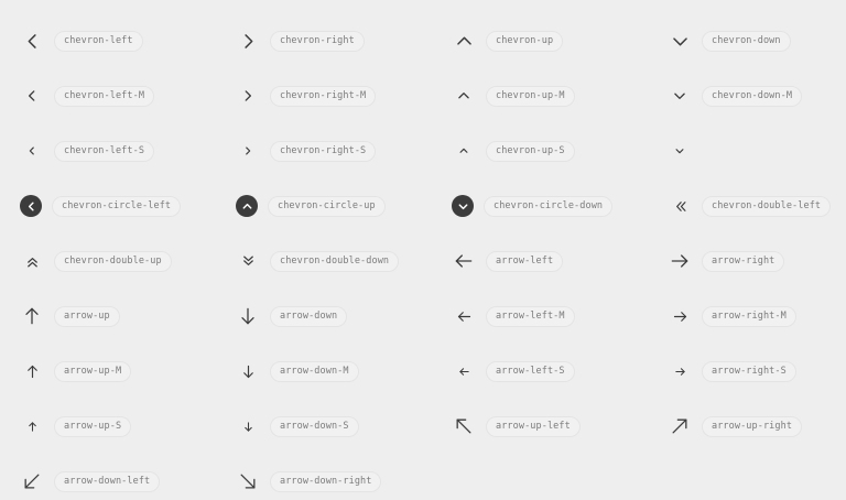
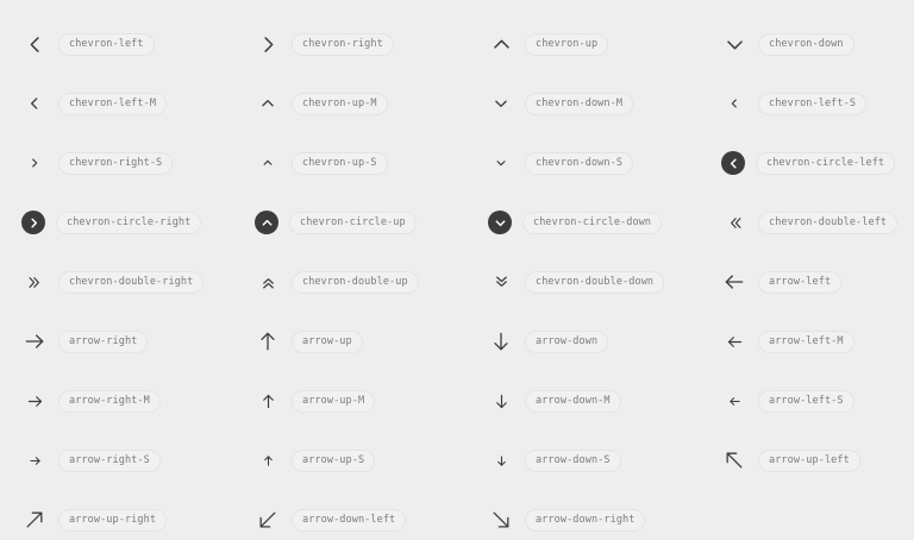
  chevron-left
  chevron-right
  chevron-up
  chevron-down
  chevron-left-M
- chevron-right-M
  chevron-up-M
  chevron-down-M
  chevron-left-S
  chevron-right-S
  chevron-up-S
+ chevron-down-S
  chevron-circle-left
+ chevron-circle-right
  chevron-circle-up
  chevron-circle-down
  chevron-double-left
+ chevron-double-right
  chevron-double-up
  chevron-double-down
  arrow-left
  arrow-right
  arrow-up
  arrow-down
  arrow-left-M
  arrow-right-M
  arrow-up-M
  arrow-down-M
  arrow-left-S
  arrow-right-S
  arrow-up-S
  arrow-down-S
  arrow-up-left
  arrow-up-right
  arrow-down-left
  arrow-down-right
